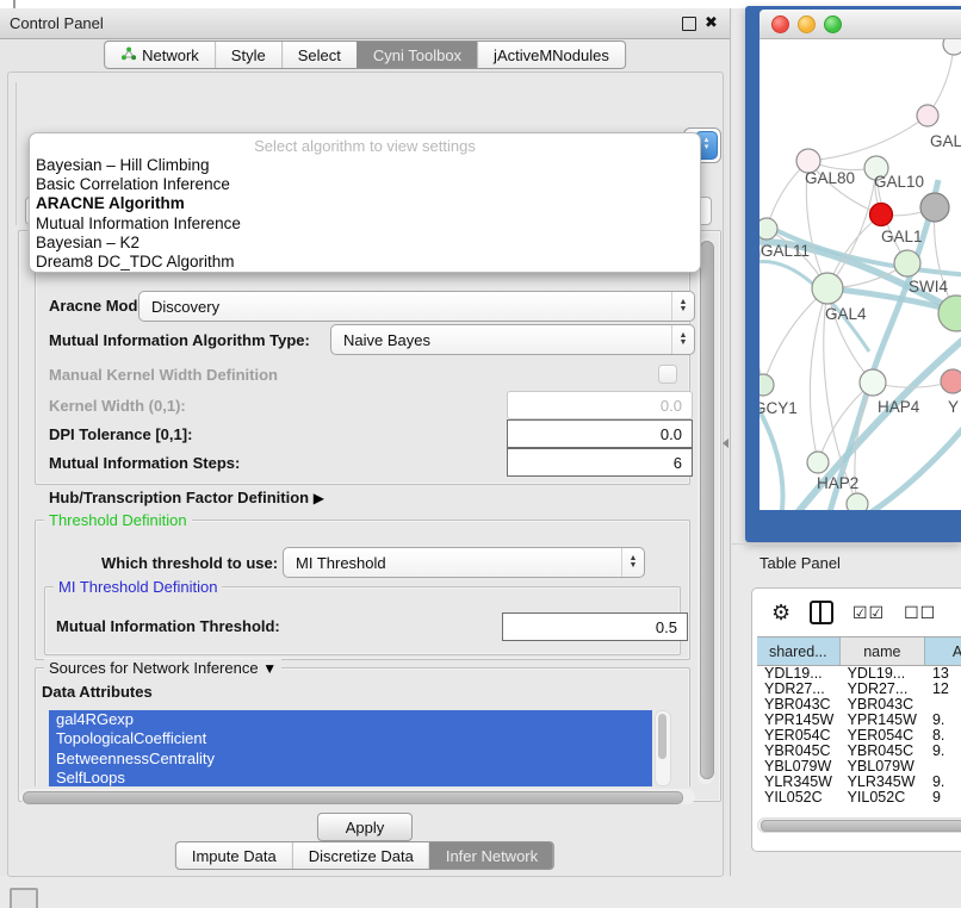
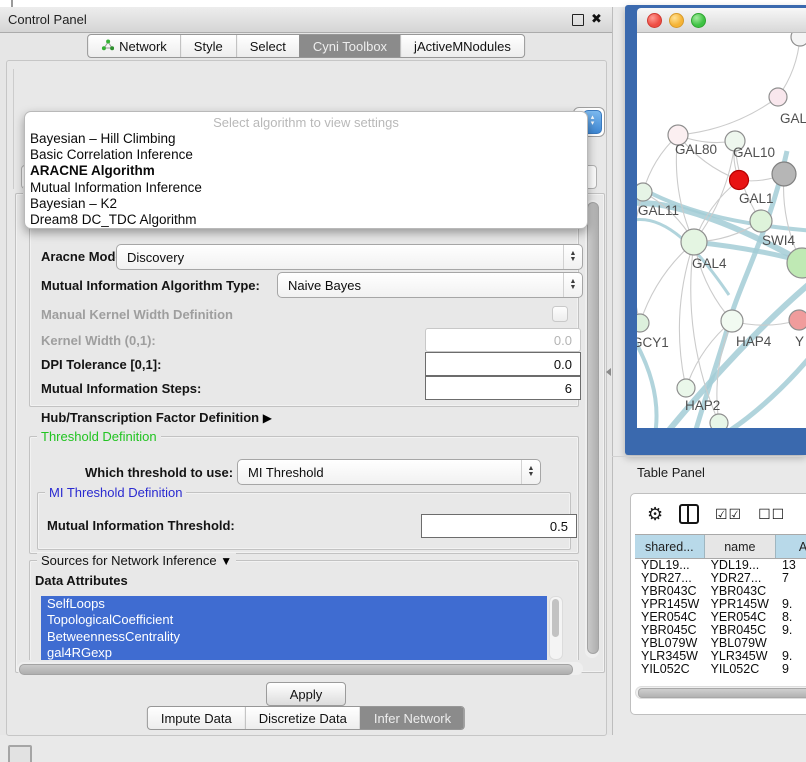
  Control Panel
  ✖
  Network
  Style
  Select
  Cyni Toolbox
  jActiveMNodules
  Select algorithm to view settings
  Bayesian – Hill Climbing
  Basic Correlation Inference
  ARACNE Algorithm
  Mutual Information Inference
  Bayesian – K2
  Dream8 DC_TDC Algorithm
  Aracne Mod
  Discovery
  Mutual Information Algorithm Type:
  Naive Bayes
  Manual Kernel Width Definition
  Kernel Width (0,1):
  0.0
  DPI Tolerance [0,1]:
  0.0
  Mutual Information Steps:
  6
  Hub/Transcription Factor Definition ▶
  Threshold Definition
  Which threshold to use:
  MI Threshold
  MI Threshold Definition
  Mutual Information Threshold:
  0.5
  Sources for Network Inference ▼
  Data Attributes
- gal4RGexp
+ SelfLoops
  TopologicalCoefficient
  BetweennessCentrality
- SelfLoops
+ gal4RGexp
  Apply
  Impute Data
  Discretize Data
  Infer Network
  GAL
  GAL80
  GAL10
  GAL1
  GAL11
  SWI4
  GAL4
  GCY1
  HAP4
  Y
  HAP2
  Table Panel
  ⚙
  ☑☑
  ☐☐
  shared...
  name
  A
  YDL19...
  YDL19...
  13
  YDR27...
  YDR27...
- 12
+ 7
  YBR043C
  YBR043C
  YPR145W
  YPR145W
  9.
  YER054C
  YER054C
  8.
  YBR045C
  YBR045C
  9.
  YBL079W
  YBL079W
  YLR345W
  YLR345W
  9.
  YIL052C
  YIL052C
  9
